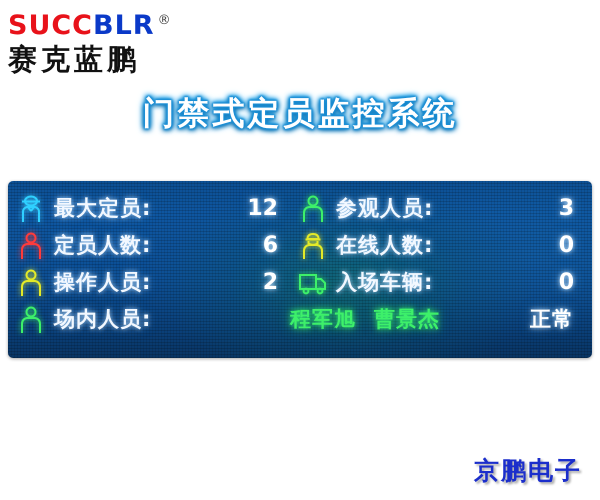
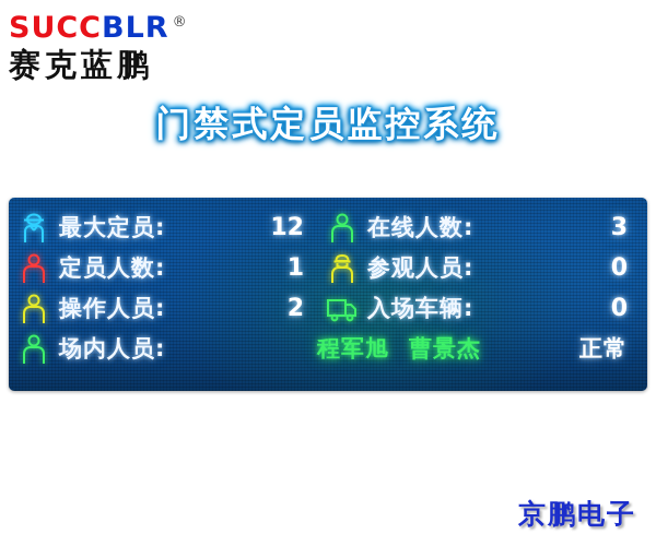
  SUCCBLR ®
  赛克蓝鹏
  门禁式定员监控系统
  最大定员:
  12
- 参观人员:
+ 在线人数:
  3
  定员人数:
- 6
+ 1
- 在线人数:
+ 参观人员:
  0
  操作人员:
  2
  入场车辆:
  0
  场内人员:
  程军旭
  曹景杰
  正常
  京鹏电子
